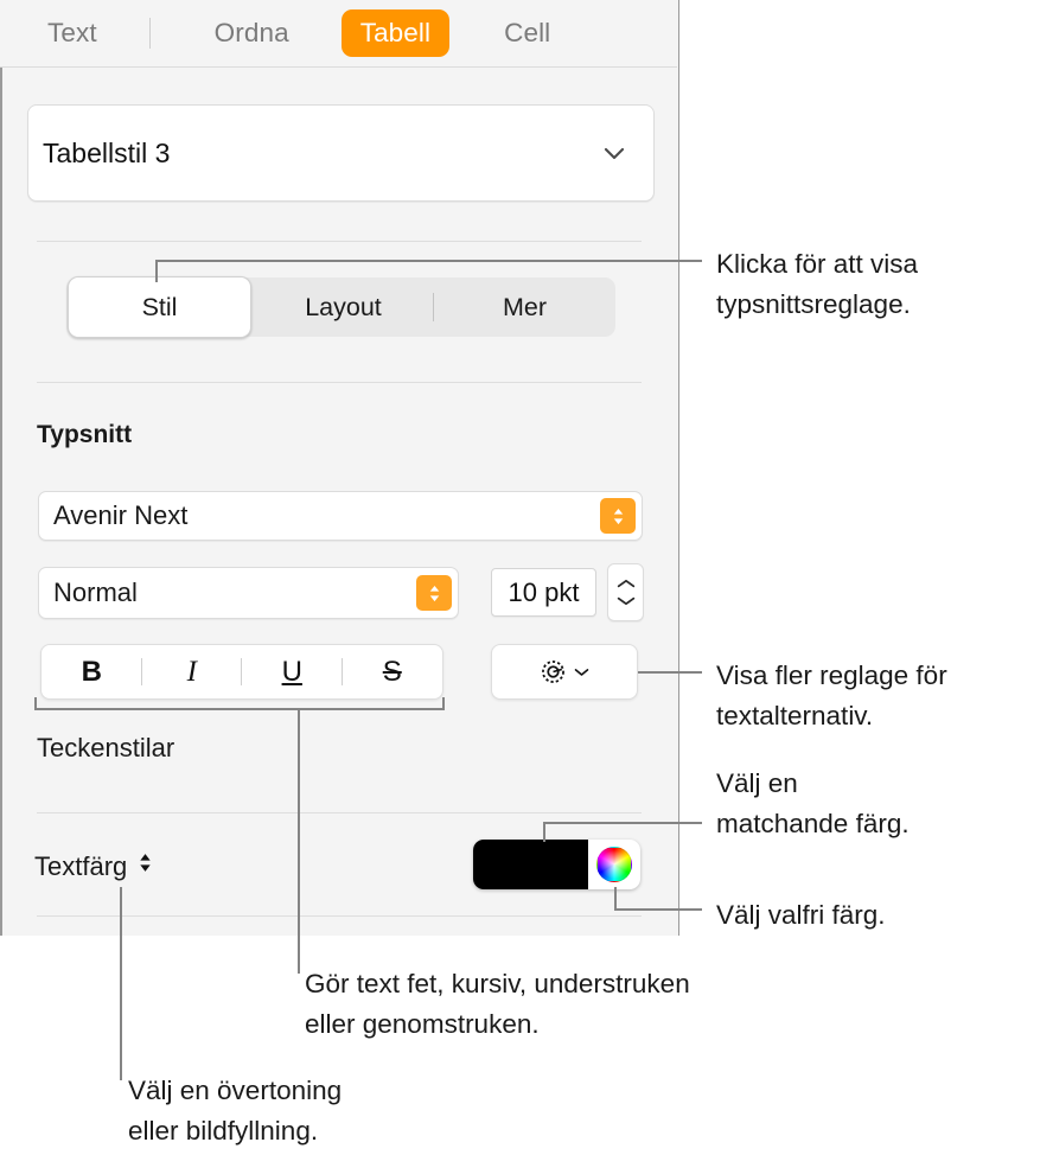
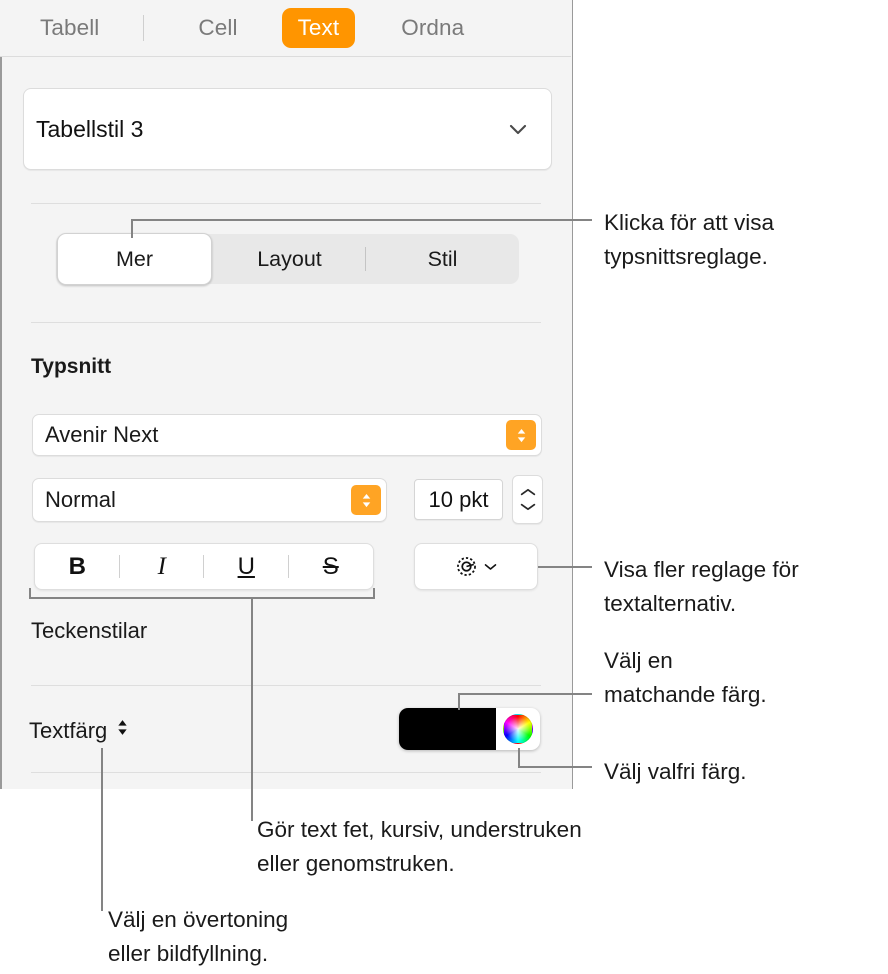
- Text
+ Tabell
- Ordna
+ Cell
- Tabell
+ Text
- Cell
+ Ordna
  Tabellstil 3
- Stil
+ Mer
  Layout
- Mer
+ Stil
  Typsnitt
  Avenir Next
  Normal
  10 pkt
  B
  I
  U
  S
  Teckenstilar
  Textfärg
  Klicka för att visa
  typsnittsreglage.
  Visa fler reglage för
  textalternativ.
  Välj en
  matchande färg.
  Välj valfri färg.
  Gör text fet, kursiv, understruken
  eller genomstruken.
  Välj en övertoning
  eller bildfyllning.
